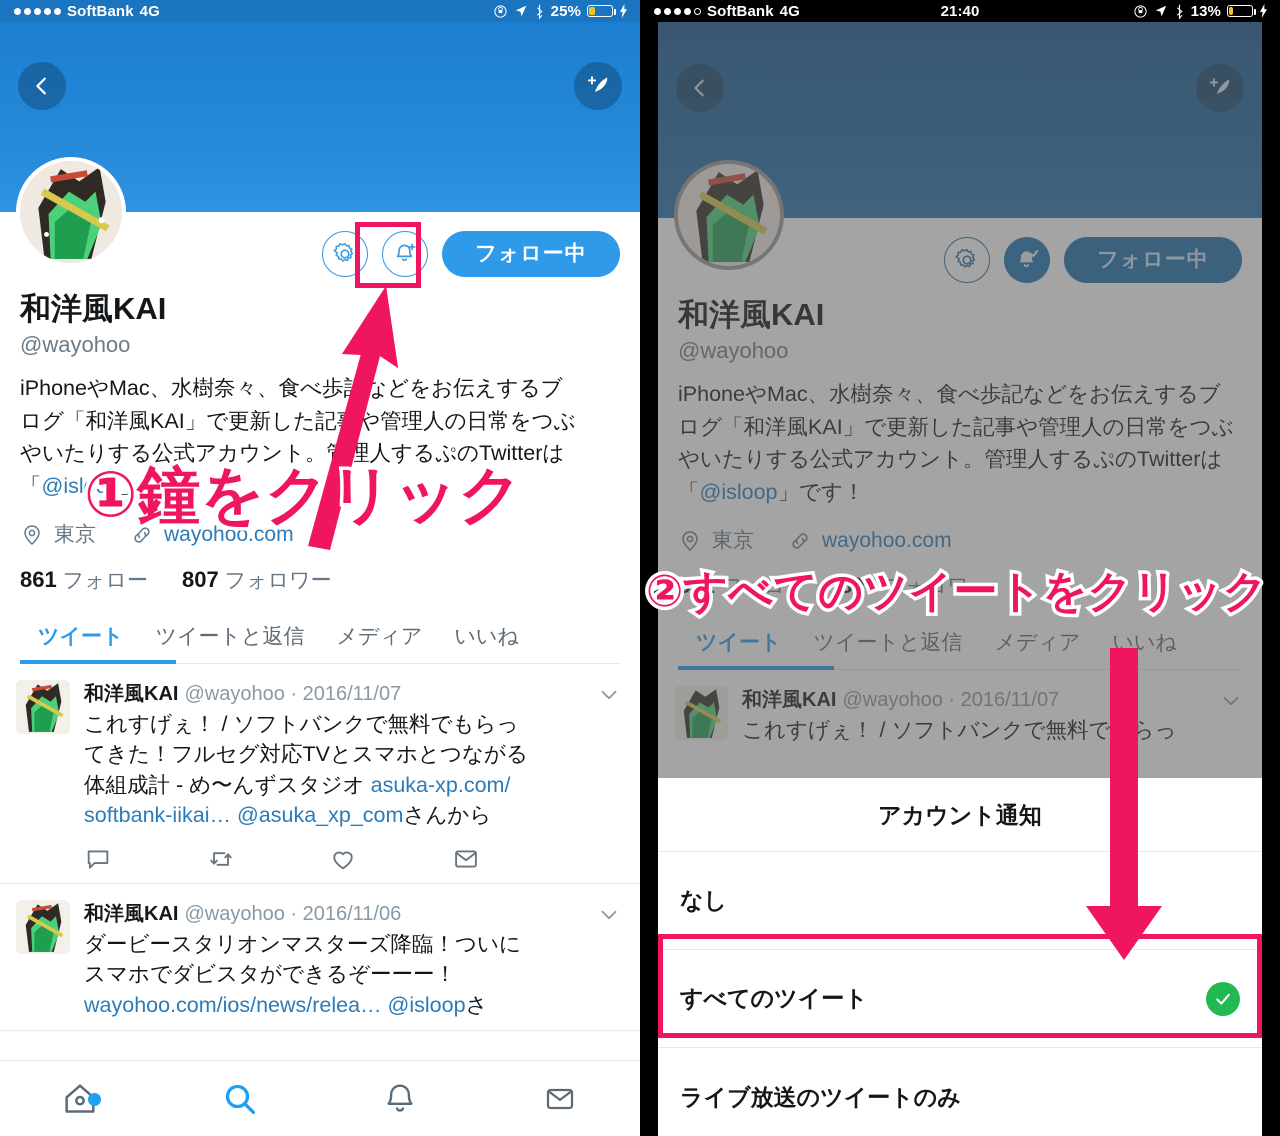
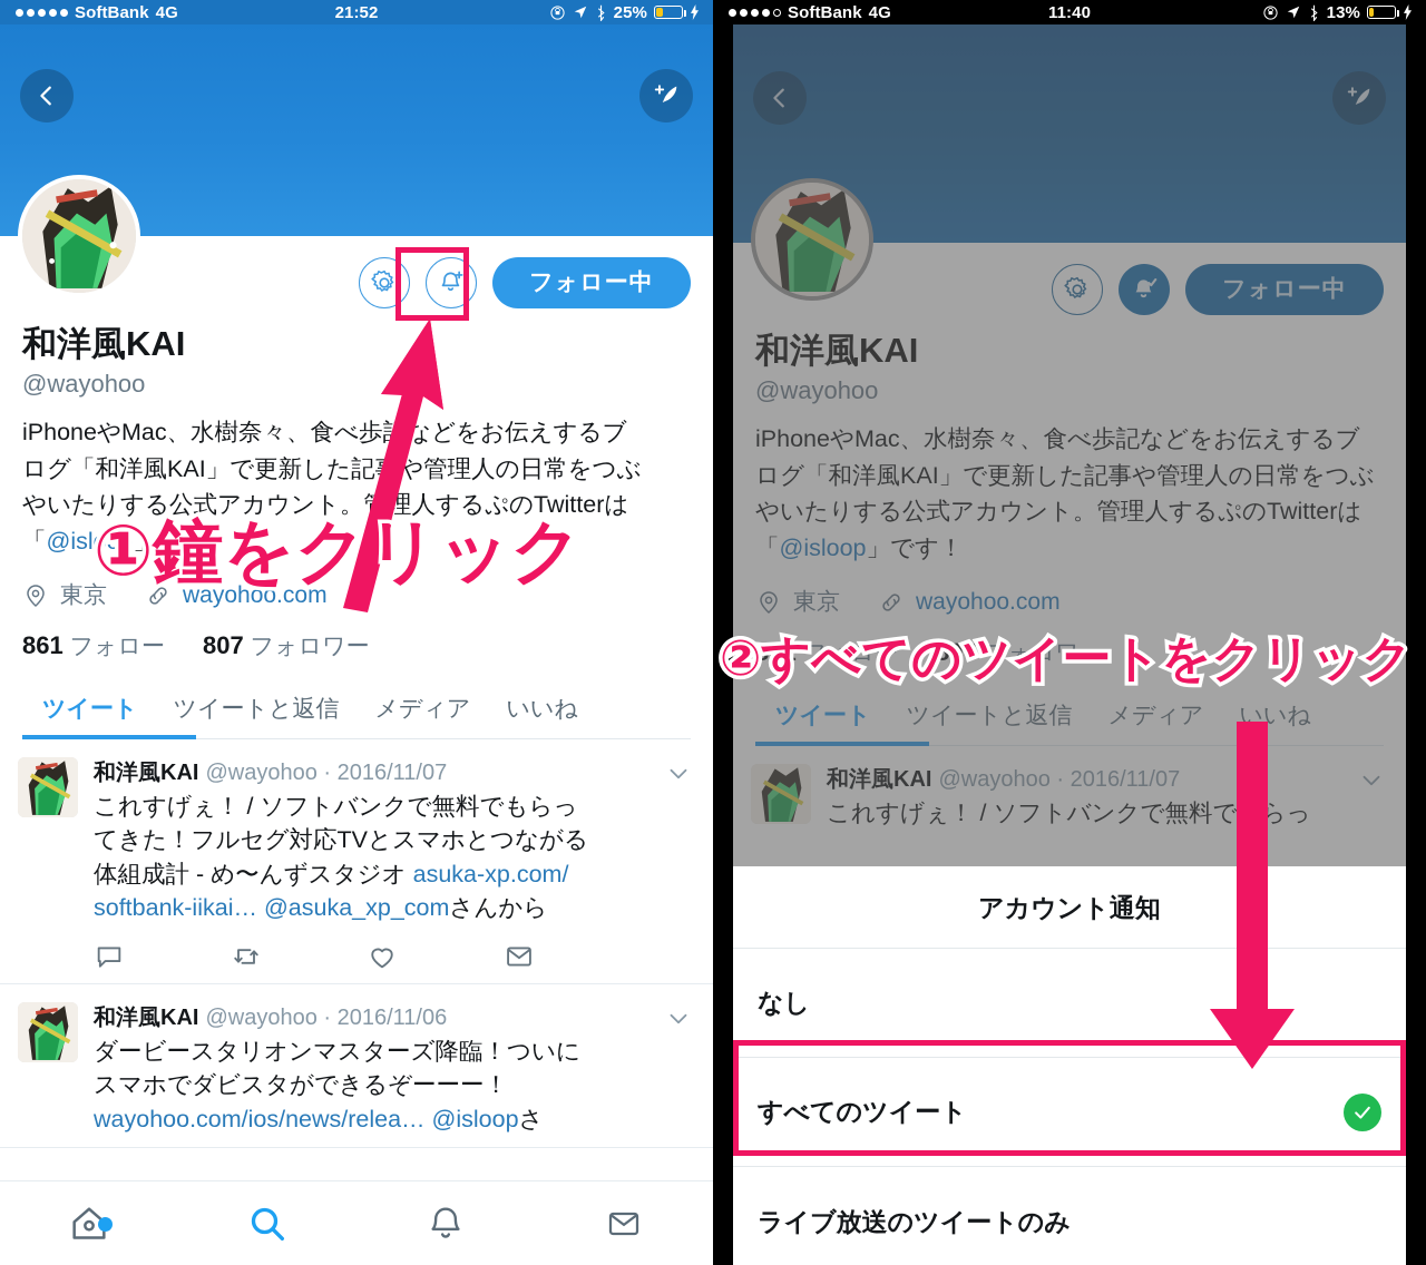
  SoftBank
  4G
+ 21:52
  25%
  フォロー中
  和洋風KAI
  @wayohoo
  iPhoneやMac、水樹奈々、食べ歩などをお伝えするブ
  ログ「和洋風KAI」で更新した記や管理人の日常をつぶ
  やいたりする公式アカウント。理人するぷのTwitterは
  「@isloop」です！
  東京
  wayohoo.com
  861 フォロー
  807 フォロワー
  ツイート
  ツイートと返信
  メディア
  いいね
  和洋風KAI
  @wayohoo · 2016/11/07
  これすげぇ！ / ソフトバンクで無料でもらっ
  てきた！フルセグ対応TVとスマホとつながる
  体組成計 - め〜んずスタジオ asuka-xp.com/
  softbank-iikai… @asuka_xp_comさんから
  和洋風KAI
  @wayohoo · 2016/11/06
  ダービースタリオンマスターズ降臨！ついに
  スマホでダビスタができるぞーーー！
  wayohoo.com/ios/news/relea… @isloopさ
  ①鐘をクリック
  SoftBank
  4G
- 21:40
+ 11:40
  13%
  フォロー中
  和洋風KAI
  @wayohoo
  iPhoneやMac、水樹奈々、食べ歩記などをお伝えするブ
  ログ「和洋風KAI」で更新した記事や管理人の日常をつぶ
  やいたりする公式アカウント。管理人するぷのTwitterは
  「@isloop」です！
  東京
  wayohoo.com
  861 フォロー
  807 フォロワー
  ツイート
  ツイートと返信
  メディア
  いいね
  和洋風KAI
  @wayohoo · 2016/11/07
  これすげぇ！ / ソフトバンクで無料でらっ
  アカウント通知
  なし
  すべてのツイート
  ライブ放送のツイートのみ
  ②すべてのツイートをクリック
